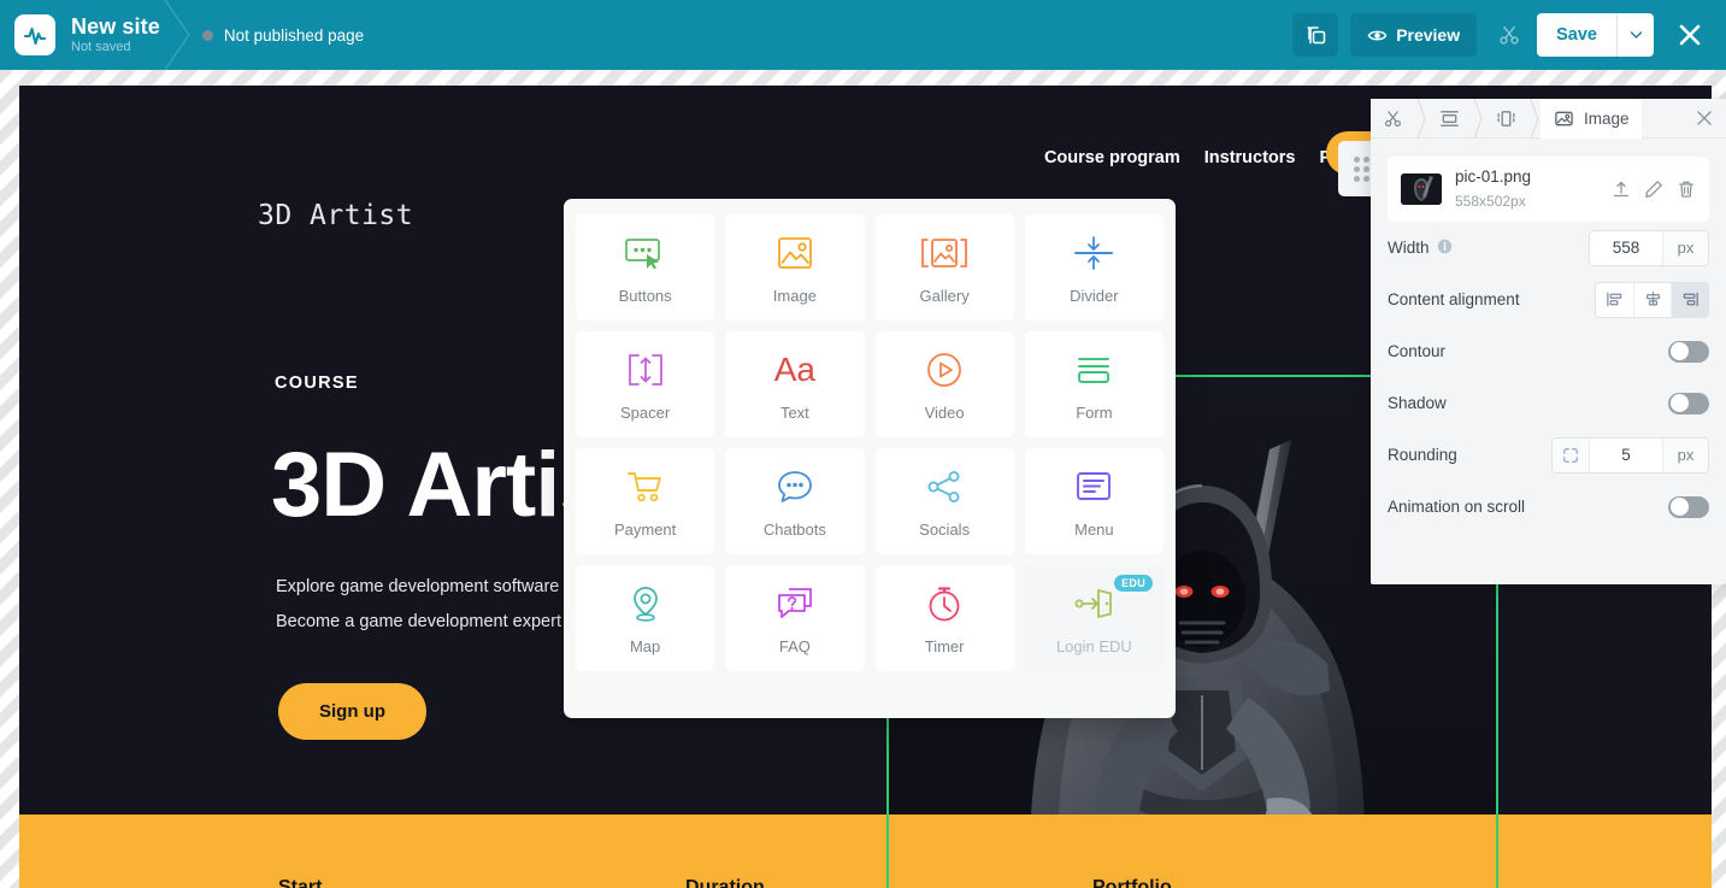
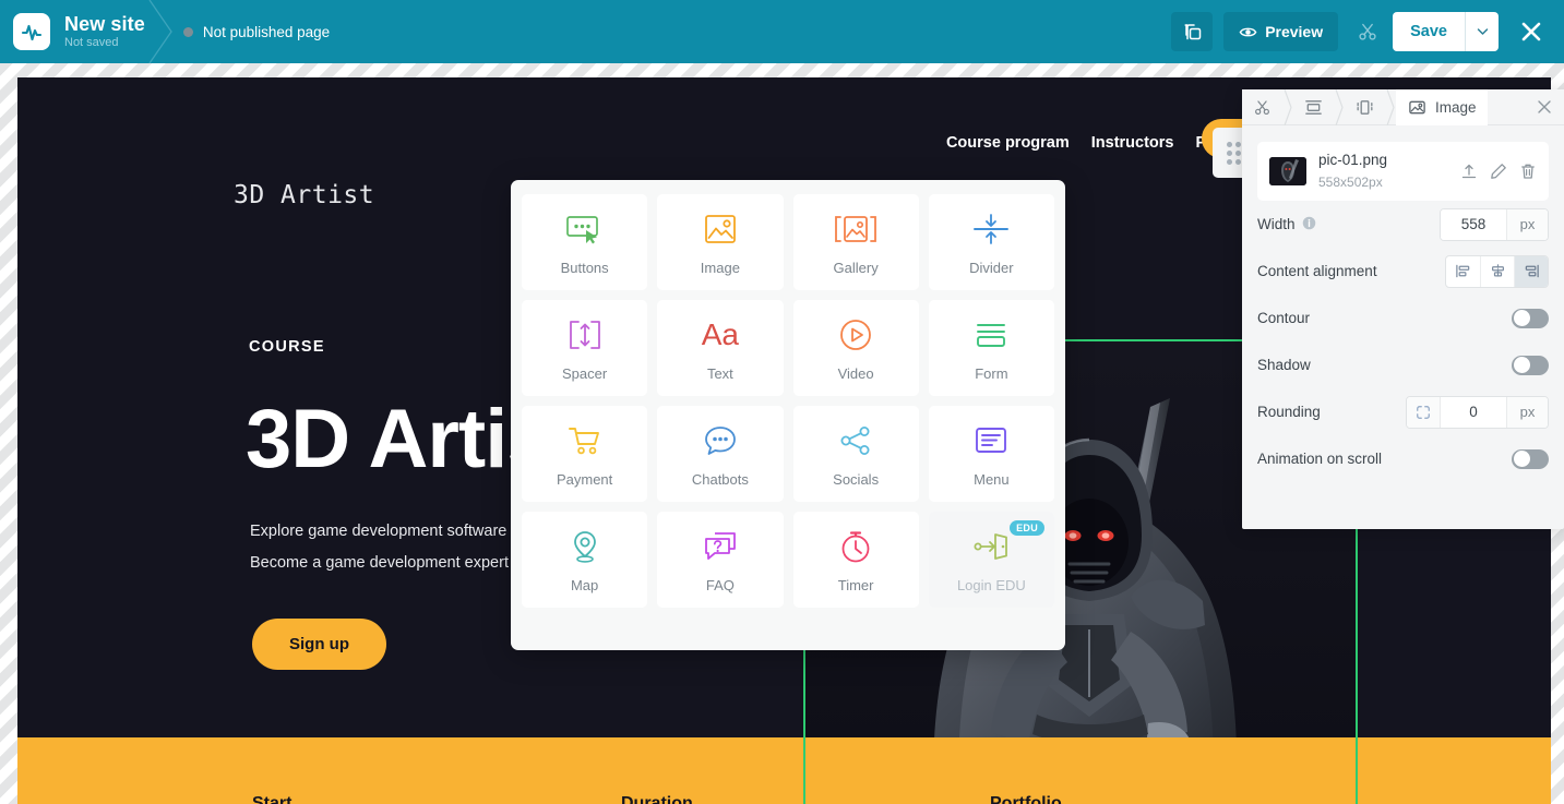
  New site
  Not saved
  Not published page
  Preview
  Save
  3D Artist
  Course program
  Instructors
  COURSE
  3D Arti
  Explore game development software
  Become a game development expert
  Sign up
  Buttons
  Image
  Gallery
  Divider
  Spacer
  Aa
  Text
  Video
  Form
  Payment
  Chatbots
  Socials
  Menu
  Map
  FAQ
  Timer
  EDU
  Login EDU
  Image
  pic-01.png
  558x502px
  Width
  558
  px
  Content alignment
  Contour
  Shadow
  Rounding
- 5
+ 0
  px
  Animation on scroll
